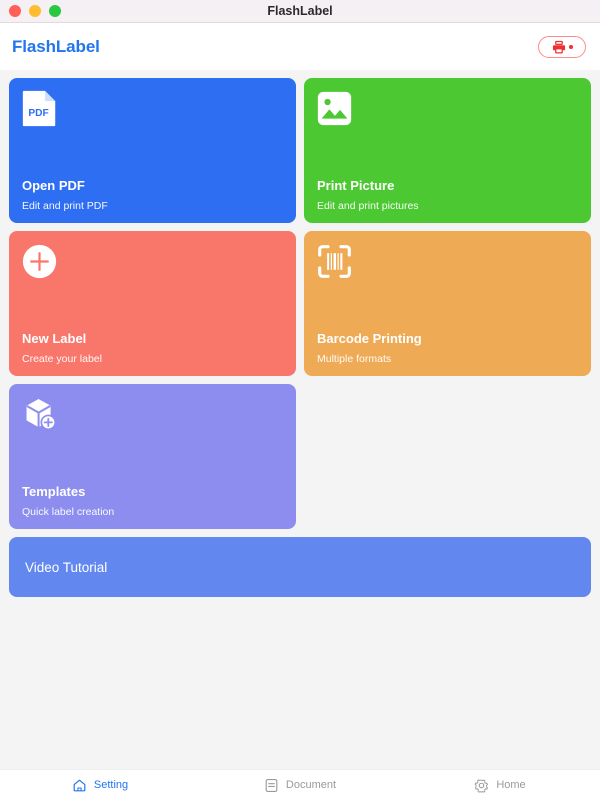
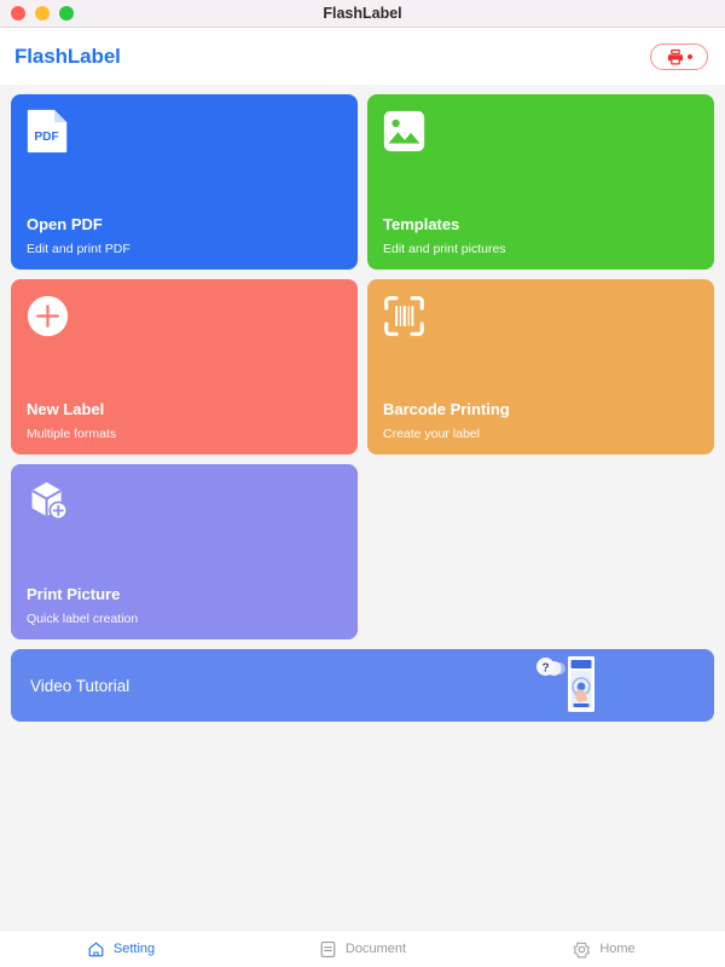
  FlashLabel
  FlashLabel
  PDF
  Open PDF
  Edit and print PDF
- Print Picture
+ Templates
  Edit and print pictures
  New Label
- Create your label
+ Multiple formats
  Barcode Printing
- Multiple formats
+ Create your label
- Templates
+ Print Picture
  Quick label creation
  Video Tutorial
+ ?
  Setting
  Document
  Home
